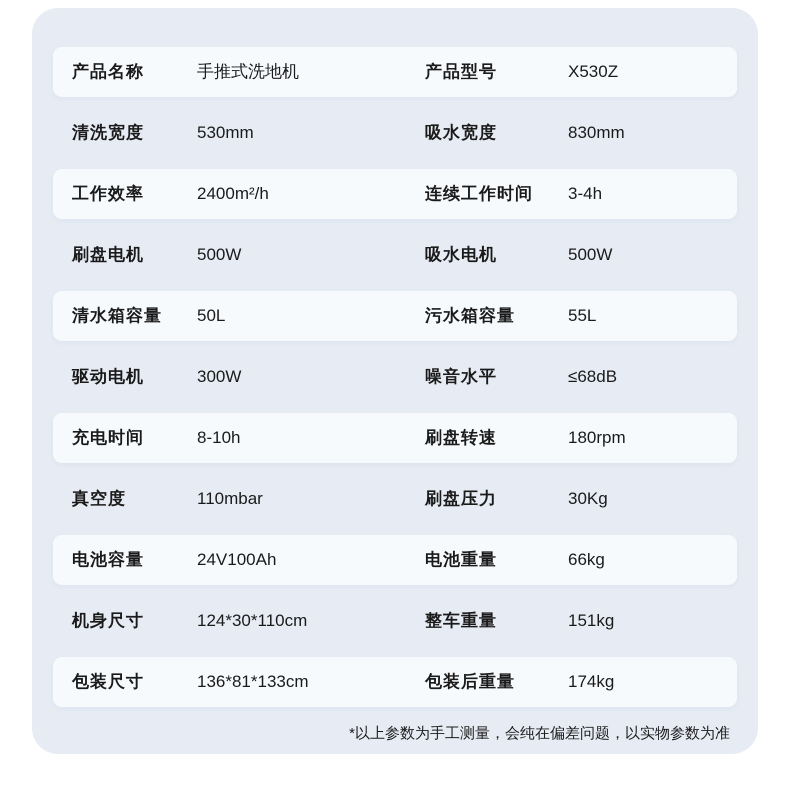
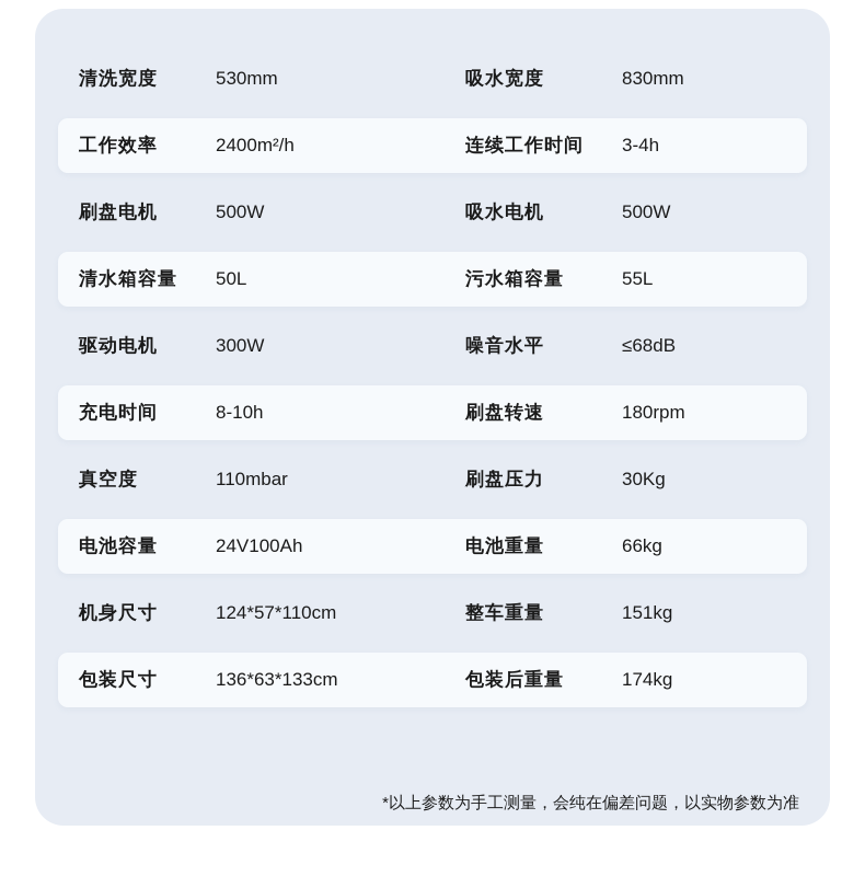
- 产品名称
- 手推式洗地机
- 产品型号
- X530Z
  清洗宽度
  530mm
  吸水宽度
  830mm
  工作效率
  2400m²/h
  连续工作时间
  3-4h
  刷盘电机
  500W
  吸水电机
  500W
  清水箱容量
  50L
  污水箱容量
  55L
  驱动电机
  300W
  噪音水平
  ≤68dB
  充电时间
  8-10h
  刷盘转速
  180rpm
  真空度
  110mbar
  刷盘压力
  30Kg
  电池容量
  24V100Ah
  电池重量
  66kg
  机身尺寸
- 124*30*110cm
+ 124*57*110cm
  整车重量
  151kg
  包装尺寸
- 136*81*133cm
+ 136*63*133cm
  包装后重量
  174kg
  *以上参数为手工测量，会纯在偏差问题，以实物参数为准
